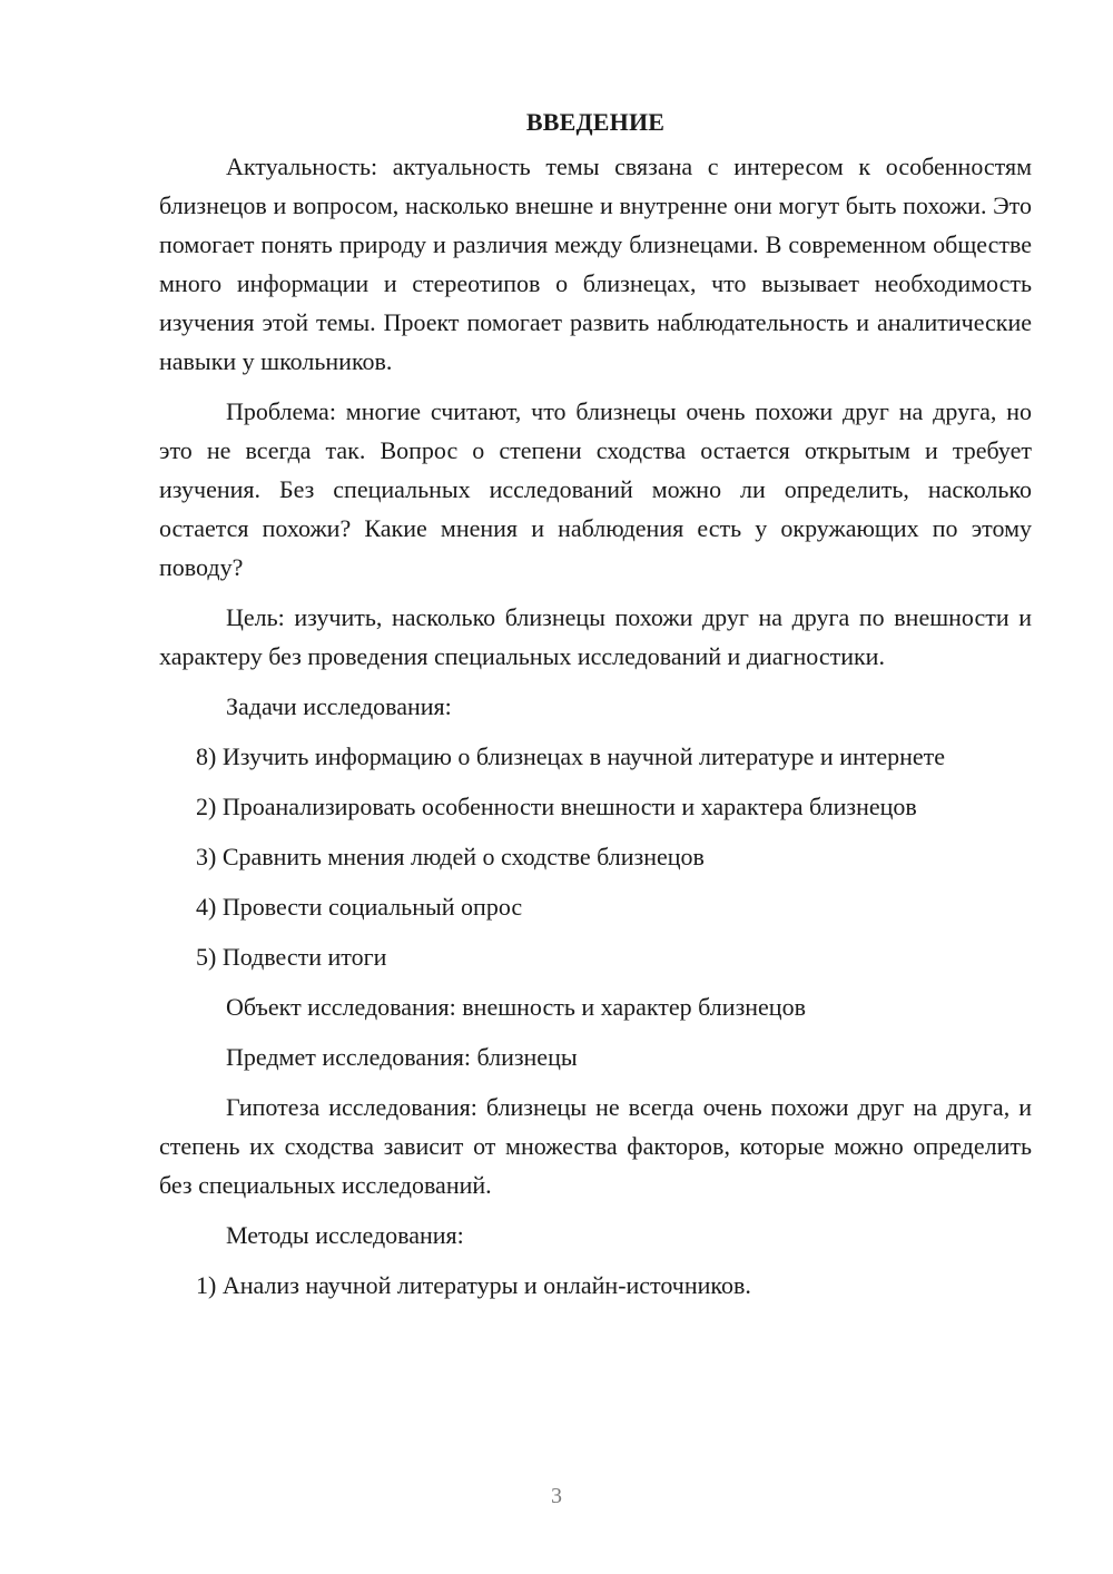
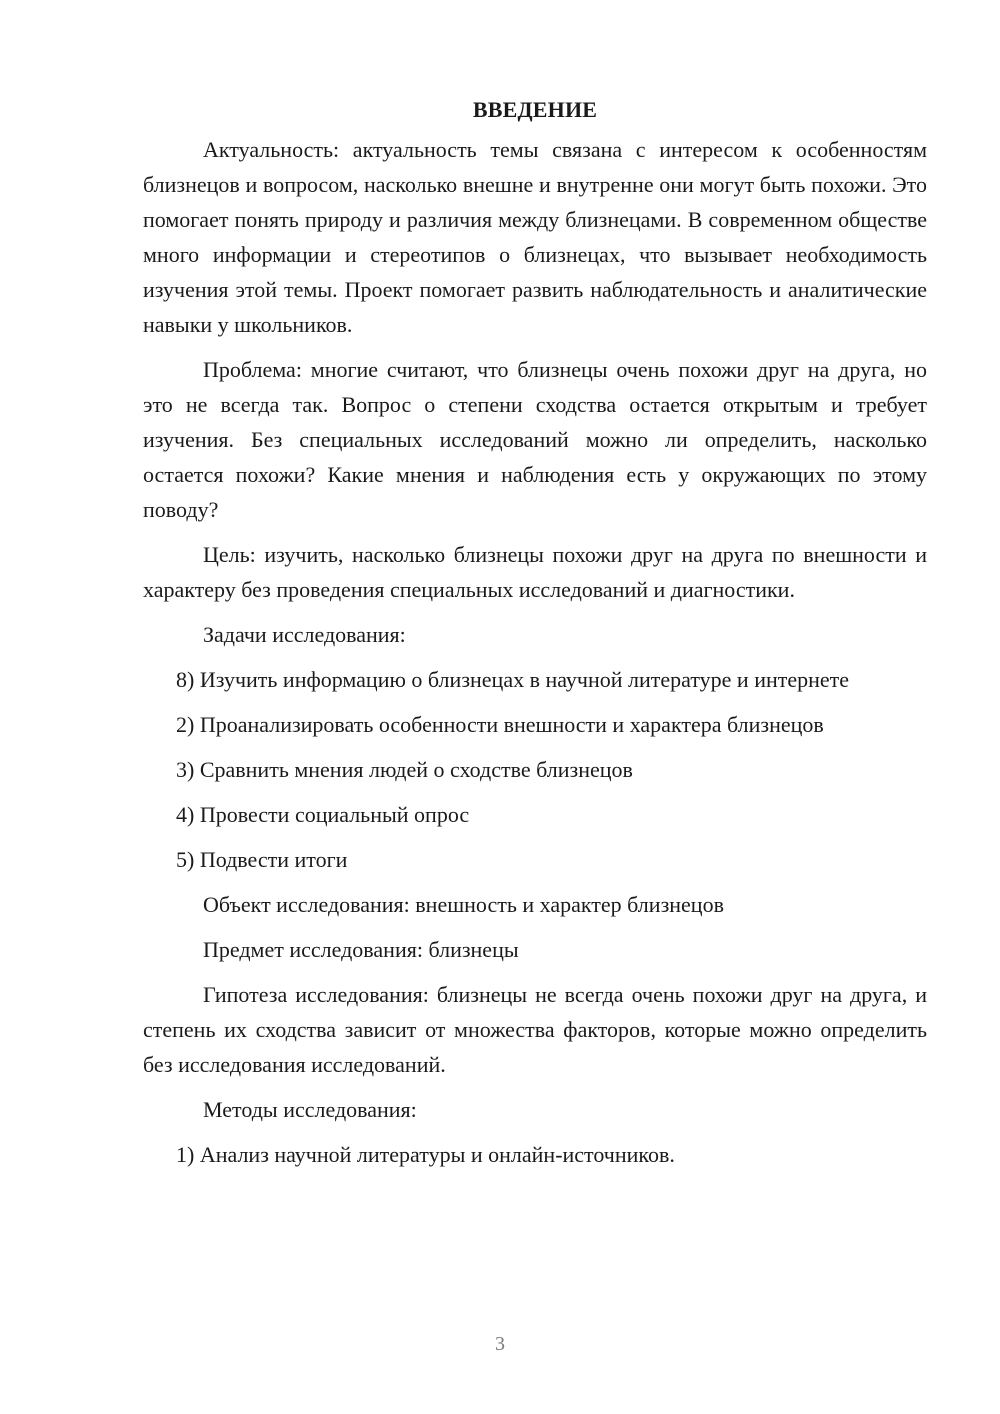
  ВВЕДЕНИЕ
  Актуальность: актуальность темы связана с интересом к особенностям близнецов и вопросом, насколько внешне и внутренне они могут быть похожи. Это помогает понять природу и различия между близнецами. В современном обществе много информации и стереотипов о близнецах, что вызывает необходимость изучения этой темы. Проект помогает развить наблюдательность и аналитические навыки у школьников.
  Проблема: многие считают, что близнецы очень похожи друг на друга, но это не всегда так. Вопрос о степени сходства остается открытым и требует изучения. Без специальных исследований можно ли определить, насколько остается похожи? Какие мнения и наблюдения есть у окружающих по этому поводу?
  Цель: изучить, насколько близнецы похожи друг на друга по внешности и характеру без проведения специальных исследований и диагностики.
  Задачи исследования:
  8) Изучить информацию о близнецах в научной литературе и интернете
  2) Проанализировать особенности внешности и характера близнецов
  3) Сравнить мнения людей о сходстве близнецов
  4) Провести социальный опрос
  5) Подвести итоги
  Объект исследования: внешность и характер близнецов
  Предмет исследования: близнецы
- Гипотеза исследования: близнецы не всегда очень похожи друг на друга, и степень их сходства зависит от множества факторов, которые можно определить без специальных исследований.
+ Гипотеза исследования: близнецы не всегда очень похожи друг на друга, и степень их сходства зависит от множества факторов, которые можно определить без исследования исследований.
  Методы исследования:
  1) Анализ научной литературы и онлайн-источников.
  3
